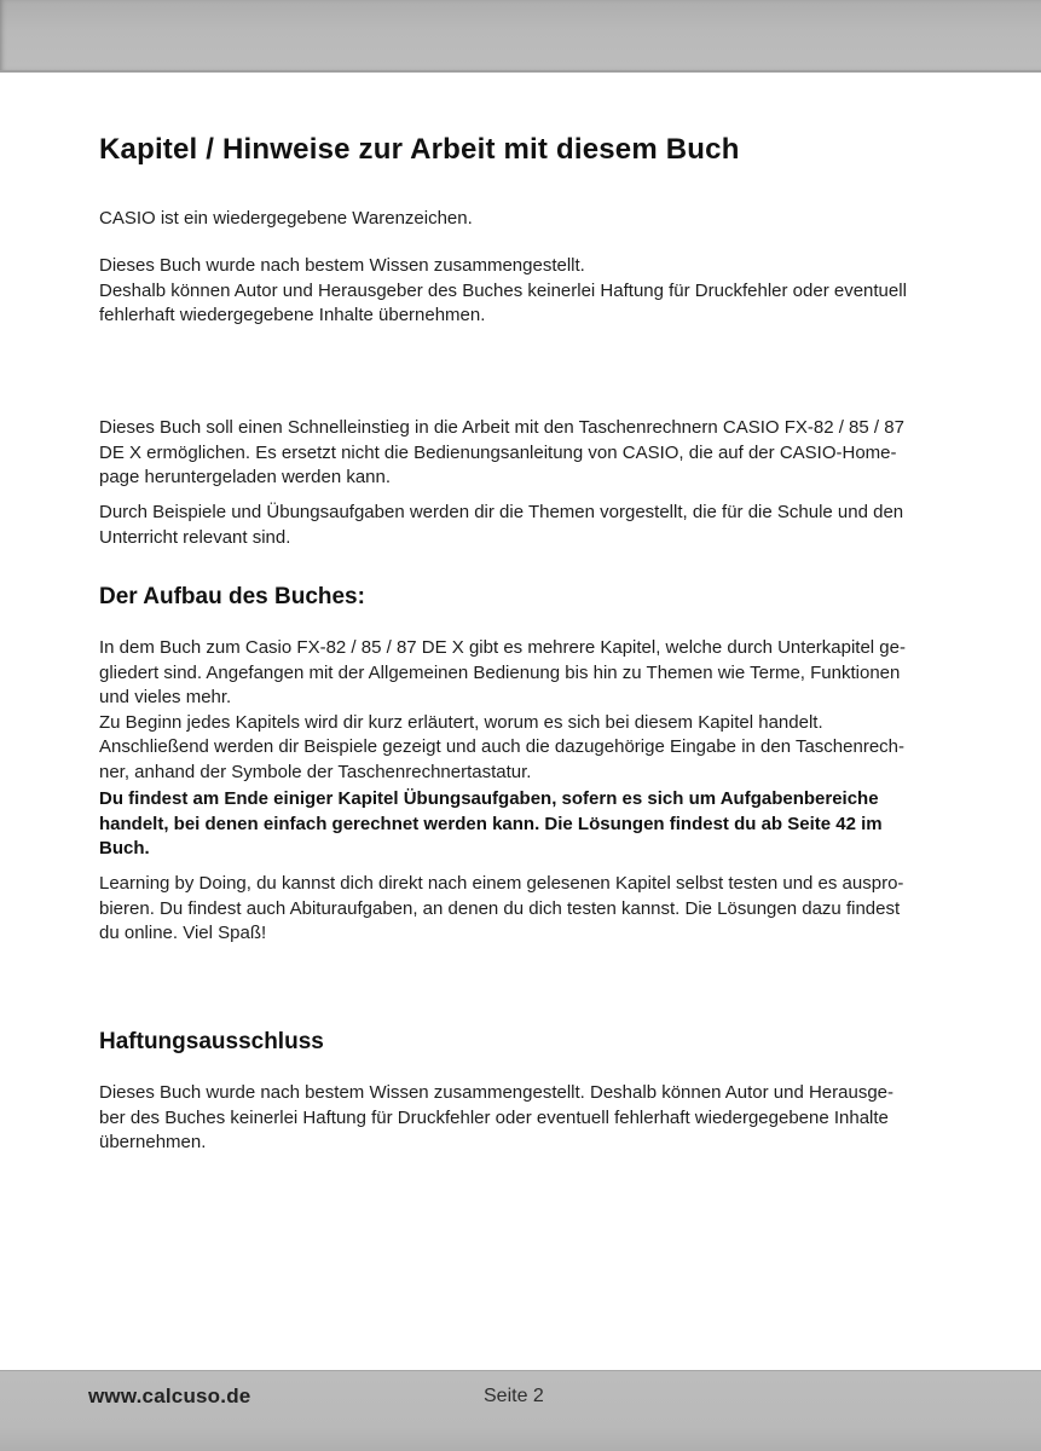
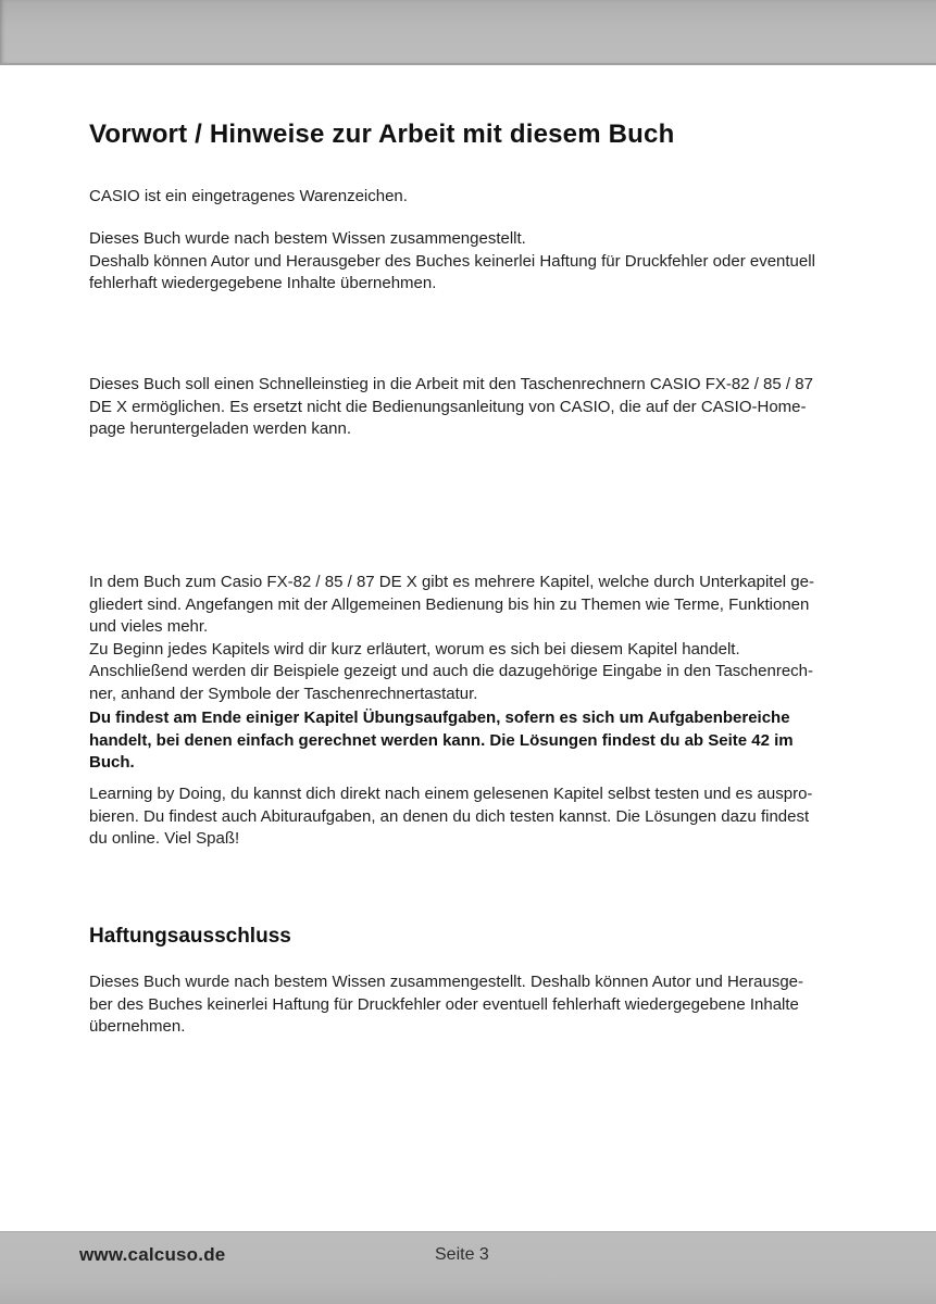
- Kapitel / Hinweise zur Arbeit mit diesem Buch
+ Vorwort / Hinweise zur Arbeit mit diesem Buch
- CASIO ist ein wiedergegebene Warenzeichen.
+ CASIO ist ein eingetragenes Warenzeichen.
  Dieses Buch wurde nach bestem Wissen zusammengestellt.
  Deshalb können Autor und Herausgeber des Buches keinerlei Haftung für Druckfehler oder eventuell
  fehlerhaft wiedergegebene Inhalte übernehmen.
  Dieses Buch soll einen Schnelleinstieg in die Arbeit mit den Taschenrechnern CASIO FX-82 / 85 / 87
  DE X ermöglichen. Es ersetzt nicht die Bedienungsanleitung von CASIO, die auf der CASIO-Home-
  page heruntergeladen werden kann.
- Durch Beispiele und Übungsaufgaben werden dir die Themen vorgestellt, die für die Schule und den
- Unterricht relevant sind.
- Der Aufbau des Buches:
  In dem Buch zum Casio FX-82 / 85 / 87 DE X gibt es mehrere Kapitel, welche durch Unterkapitel ge-
  gliedert sind. Angefangen mit der Allgemeinen Bedienung bis hin zu Themen wie Terme, Funktionen
  und vieles mehr.
  Zu Beginn jedes Kapitels wird dir kurz erläutert, worum es sich bei diesem Kapitel handelt.
  Anschließend werden dir Beispiele gezeigt und auch die dazugehörige Eingabe in den Taschenrech-
  ner, anhand der Symbole der Taschenrechnertastatur.
  Du findest am Ende einiger Kapitel Übungsaufgaben, sofern es sich um Aufgabenbereiche
  handelt, bei denen einfach gerechnet werden kann. Die Lösungen findest du ab Seite 42 im
  Buch.
  Learning by Doing, du kannst dich direkt nach einem gelesenen Kapitel selbst testen und es auspro-
  bieren. Du findest auch Abituraufgaben, an denen du dich testen kannst. Die Lösungen dazu findest
  du online. Viel Spaß!
  Haftungsausschluss
  Dieses Buch wurde nach bestem Wissen zusammengestellt. Deshalb können Autor und Herausge-
  ber des Buches keinerlei Haftung für Druckfehler oder eventuell fehlerhaft wiedergegebene Inhalte
  übernehmen.
  www.calcuso.de
- Seite 2
+ Seite 3
